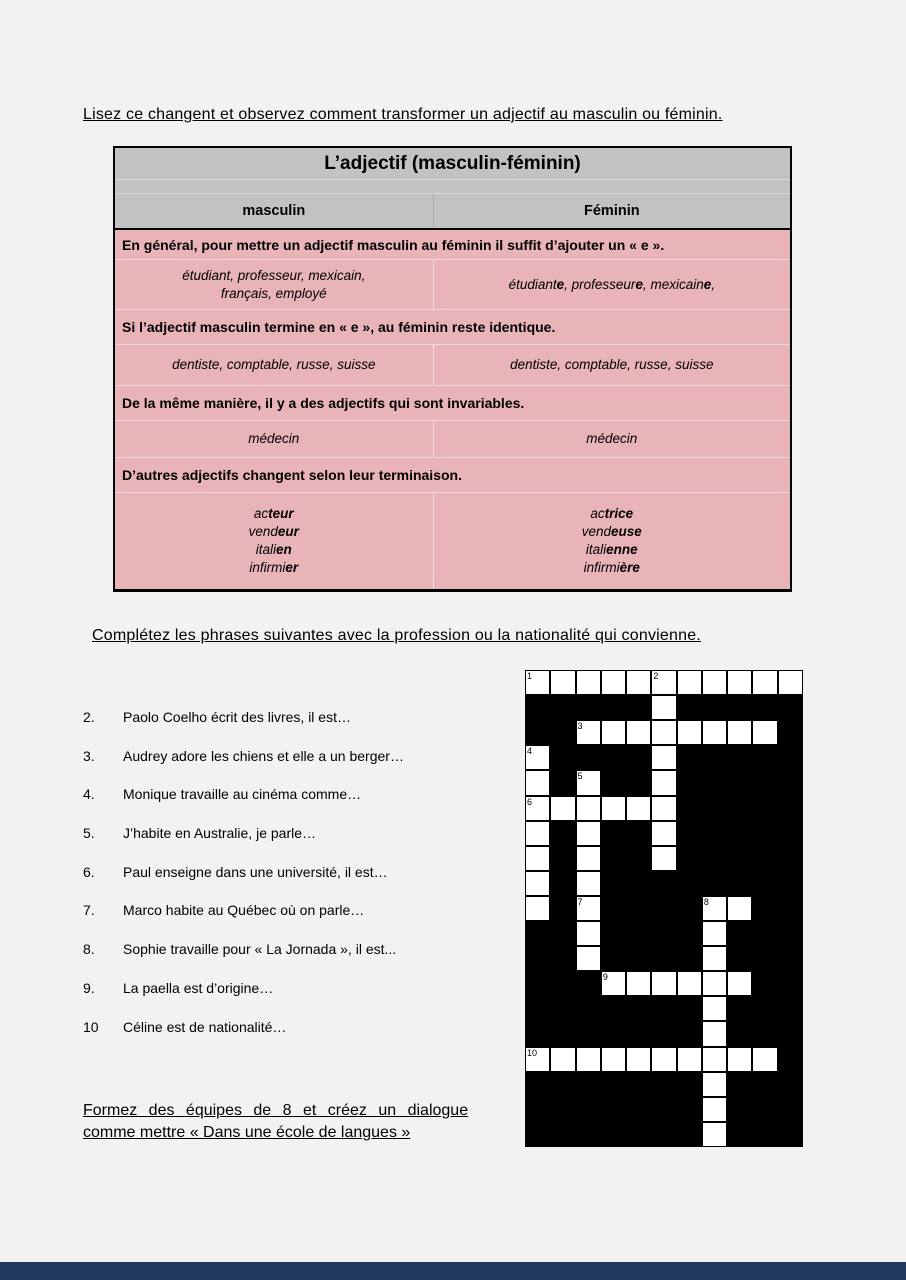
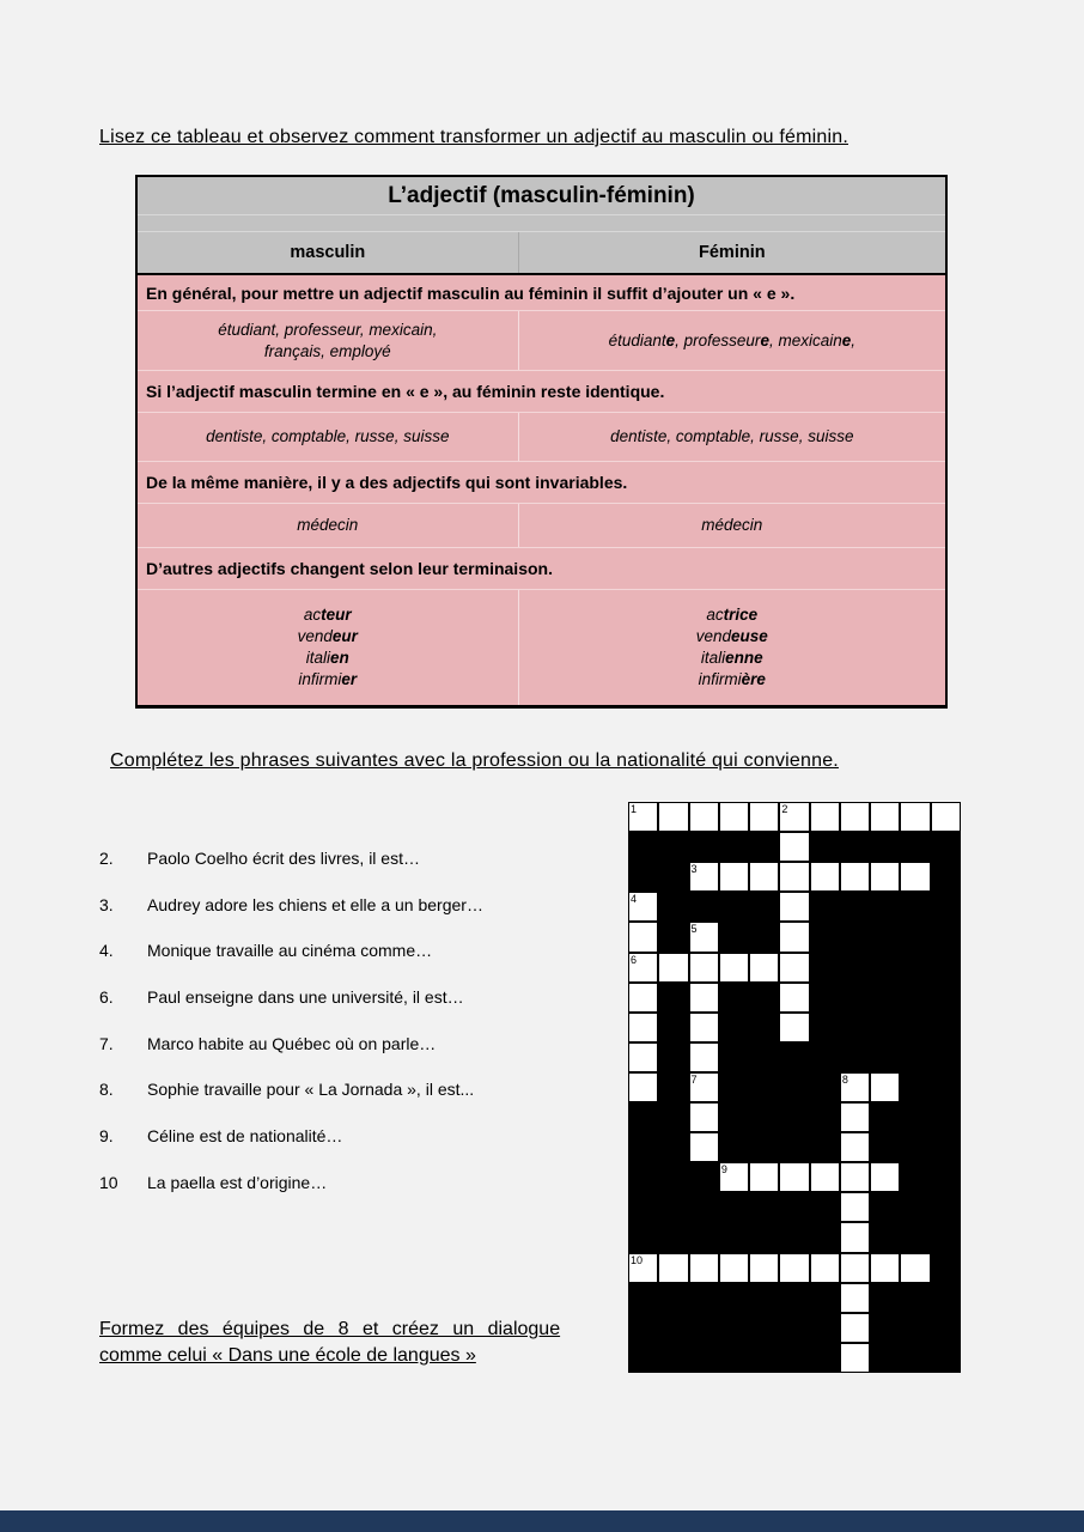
- Lisez ce changent et observez comment transformer un adjectif au masculin ou féminin.
+ Lisez ce tableau et observez comment transformer un adjectif au masculin ou féminin.
  L’adjectif (masculin-féminin)
  masculin
  Féminin
  En général, pour mettre un adjectif masculin au féminin il suffit d’ajouter un « e ».
  étudiant, professeur, mexicain,
  français, employé
  étudiante, professeure, mexicaine,
  Si l’adjectif masculin termine en « e », au féminin reste identique.
  dentiste, comptable, russe, suisse
  dentiste, comptable, russe, suisse
  De la même manière, il y a des adjectifs qui sont invariables.
  médecin
  médecin
  D’autres adjectifs changent selon leur terminaison.
  acteur
  vendeur
  italien
  infirmier
  actrice
  vendeuse
  italienne
  infirmière
  Complétez les phrases suivantes avec la profession ou la nationalité qui convienne.
  2.
  Paolo Coelho écrit des livres, il est…
  3.
  Audrey adore les chiens et elle a un berger…
  4.
  Monique travaille au cinéma comme…
- 5.
- J’habite en Australie, je parle…
  6.
  Paul enseigne dans une université, il est…
  7.
  Marco habite au Québec où on parle…
  8.
  Sophie travaille pour « La Jornada », il est...
  9.
- La paella est d’origine…
+ Céline est de nationalité…
  10
- Céline est de nationalité…
+ La paella est d’origine…
  1
  2
  3
  4
  5
  6
  7
  8
  9
  10
  Formez des équipes de 8 et créez un dialogue
- comme mettre « Dans une école de langues »
+ comme celui « Dans une école de langues »
